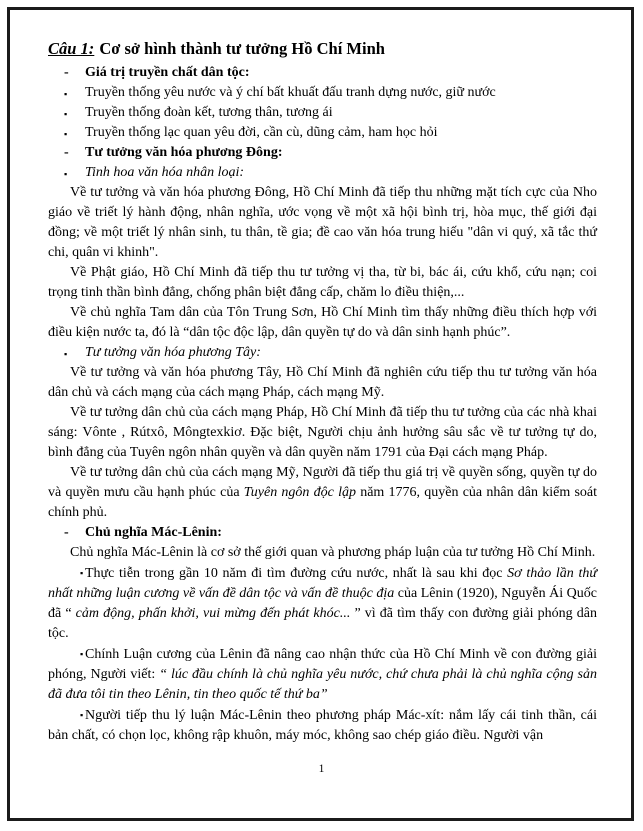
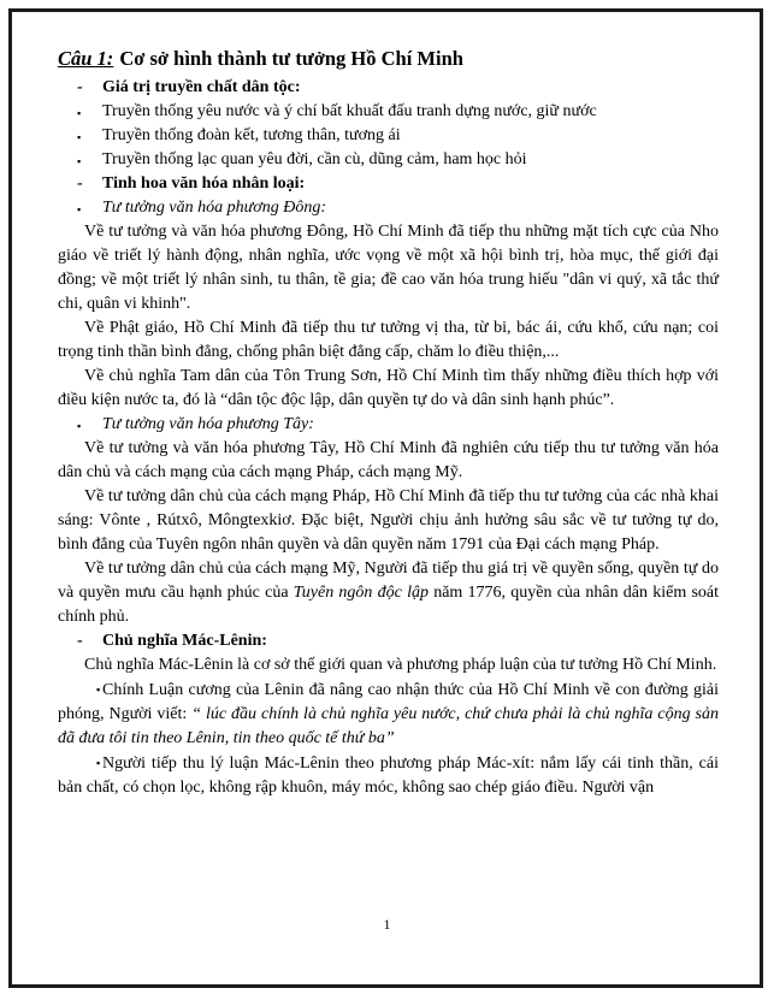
  Câu 1: Cơ sở hình thành tư tưởng Hồ Chí Minh
  -
  Giá trị truyền chất dân tộc:
  ▪
  Truyền thống yêu nước và ý chí bất khuất đấu tranh dựng nước, giữ nước
  ▪
  Truyền thống đoàn kết, tương thân, tương ái
  ▪
  Truyền thống lạc quan yêu đời, cần cù, dũng cảm, ham học hỏi
  -
- Tư tưởng văn hóa phương Đông:
+ Tinh hoa văn hóa nhân loại:
  ▪
- Tinh hoa văn hóa nhân loại:
+ Tư tưởng văn hóa phương Đông:
  Về tư tưởng và văn hóa phương Đông, Hồ Chí Minh đã tiếp thu những mặt tích cực của Nho giáo về triết lý hành động, nhân nghĩa, ước vọng về một xã hội bình trị, hòa mục, thế giới đại đồng; về một triết lý nhân sinh, tu thân, tề gia; đề cao văn hóa trung hiếu "dân vi quý, xã tắc thứ chi, quân vi khinh".
  Về Phật giáo, Hồ Chí Minh đã tiếp thu tư tưởng vị tha, từ bi, bác ái, cứu khổ, cứu nạn; coi trọng tinh thần bình đẳng, chống phân biệt đẳng cấp, chăm lo điều thiện,...
  Về chủ nghĩa Tam dân của Tôn Trung Sơn, Hồ Chí Minh tìm thấy những điều thích hợp với điều kiện nước ta, đó là “dân tộc độc lập, dân quyền tự do và dân sinh hạnh phúc”.
  ▪
  Tư tưởng văn hóa phương Tây:
  Về tư tưởng và văn hóa phương Tây, Hồ Chí Minh đã nghiên cứu tiếp thu tư tưởng văn hóa dân chủ và cách mạng của cách mạng Pháp, cách mạng Mỹ.
  Về tư tưởng dân chủ của cách mạng Pháp, Hồ Chí Minh đã tiếp thu tư tưởng của các nhà khai sáng: Vônte , Rútxô, Môngtexkiơ. Đặc biệt, Người chịu ảnh hưởng sâu sắc về tư tưởng tự do, bình đẳng của Tuyên ngôn nhân quyền và dân quyền năm 1791 của Đại cách mạng Pháp.
  Về tư tưởng dân chủ của cách mạng Mỹ, Người đã tiếp thu giá trị về quyền sống, quyền tự do và quyền mưu cầu hạnh phúc của Tuyên ngôn độc lập năm 1776, quyền của nhân dân kiểm soát chính phủ.
  -
  Chủ nghĩa Mác-Lênin:
  Chủ nghĩa Mác-Lênin là cơ sở thế giới quan và phương pháp luận của tư tưởng Hồ Chí Minh.
- ▪ Thực tiễn trong gần 10 năm đi tìm đường cứu nước, nhất là sau khi đọc Sơ thảo lần thứ nhất những luận cương về vấn đề dân tộc và vấn đề thuộc địa của Lênin (1920), Nguyễn Ái Quốc đã “ cảm động, phấn khởi, vui mừng đến phát khóc... ” vì đã tìm thấy con đường giải phóng dân tộc.
  ▪ Chính Luận cương của Lênin đã nâng cao nhận thức của Hồ Chí Minh về con đường giải phóng, Người viết: “ lúc đầu chính là chủ nghĩa yêu nước, chứ chưa phải là chủ nghĩa cộng sản đã đưa tôi tin theo Lênin, tin theo quốc tế thứ ba”
  ▪ Người tiếp thu lý luận Mác-Lênin theo phương pháp Mác-xít: nắm lấy cái tinh thần, cái bản chất, có chọn lọc, không rập khuôn, máy móc, không sao chép giáo điều. Người vận
  1
